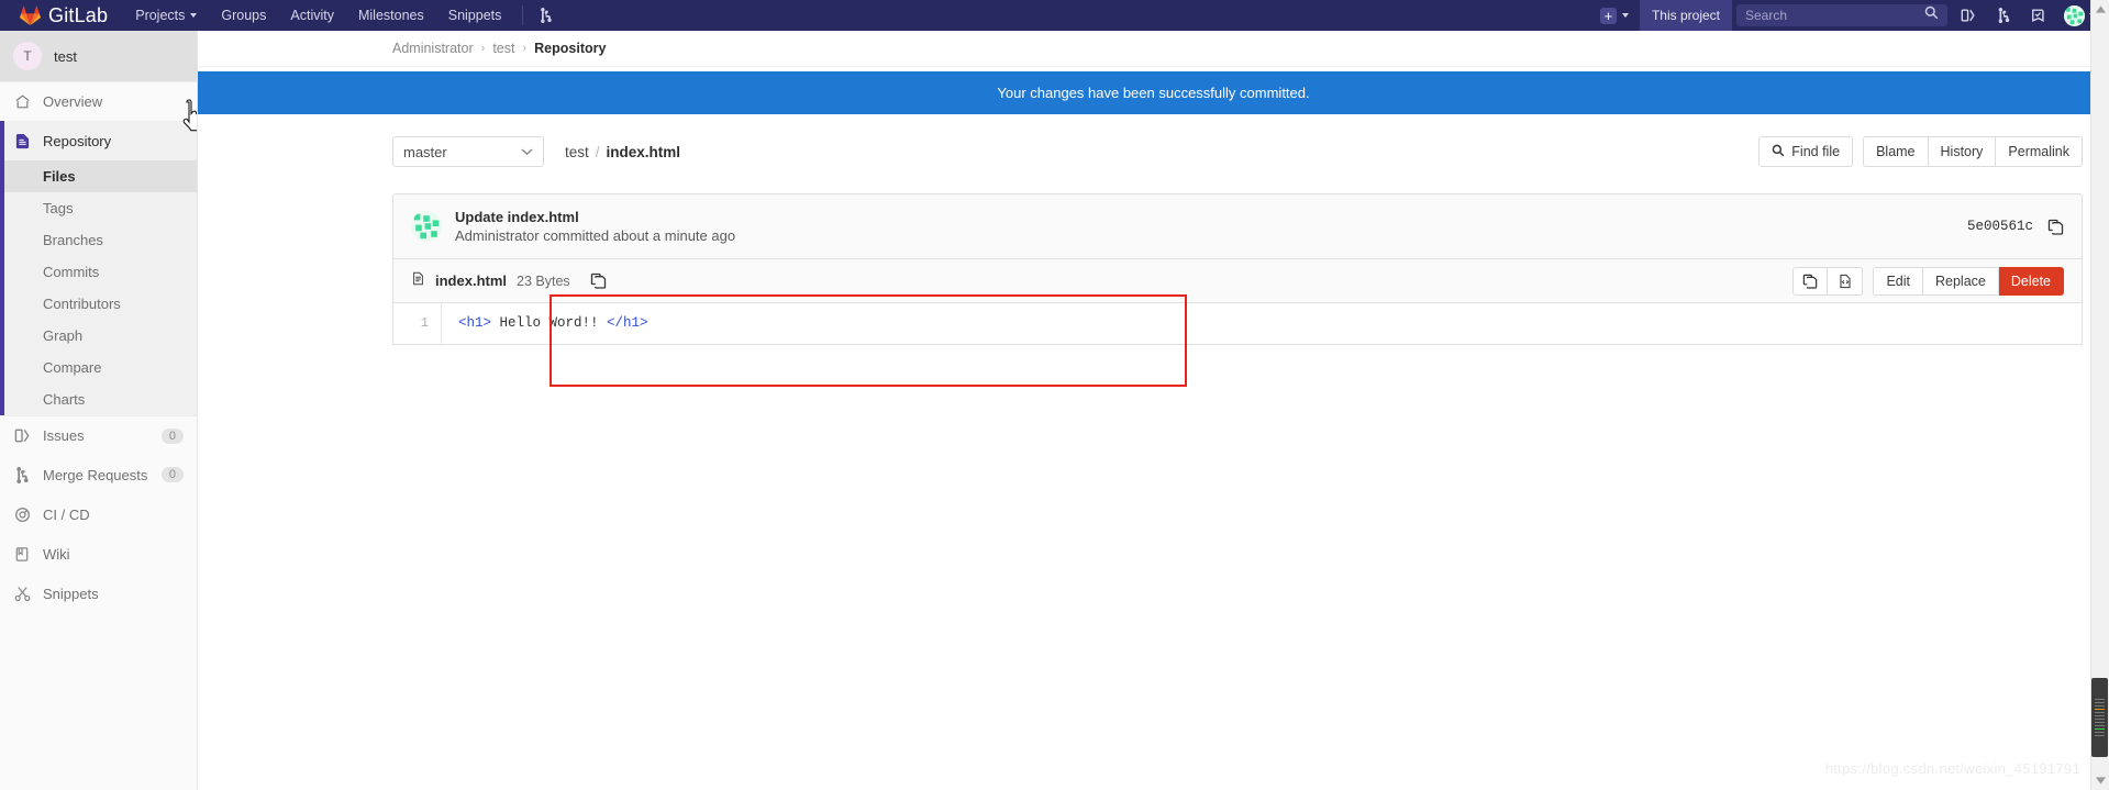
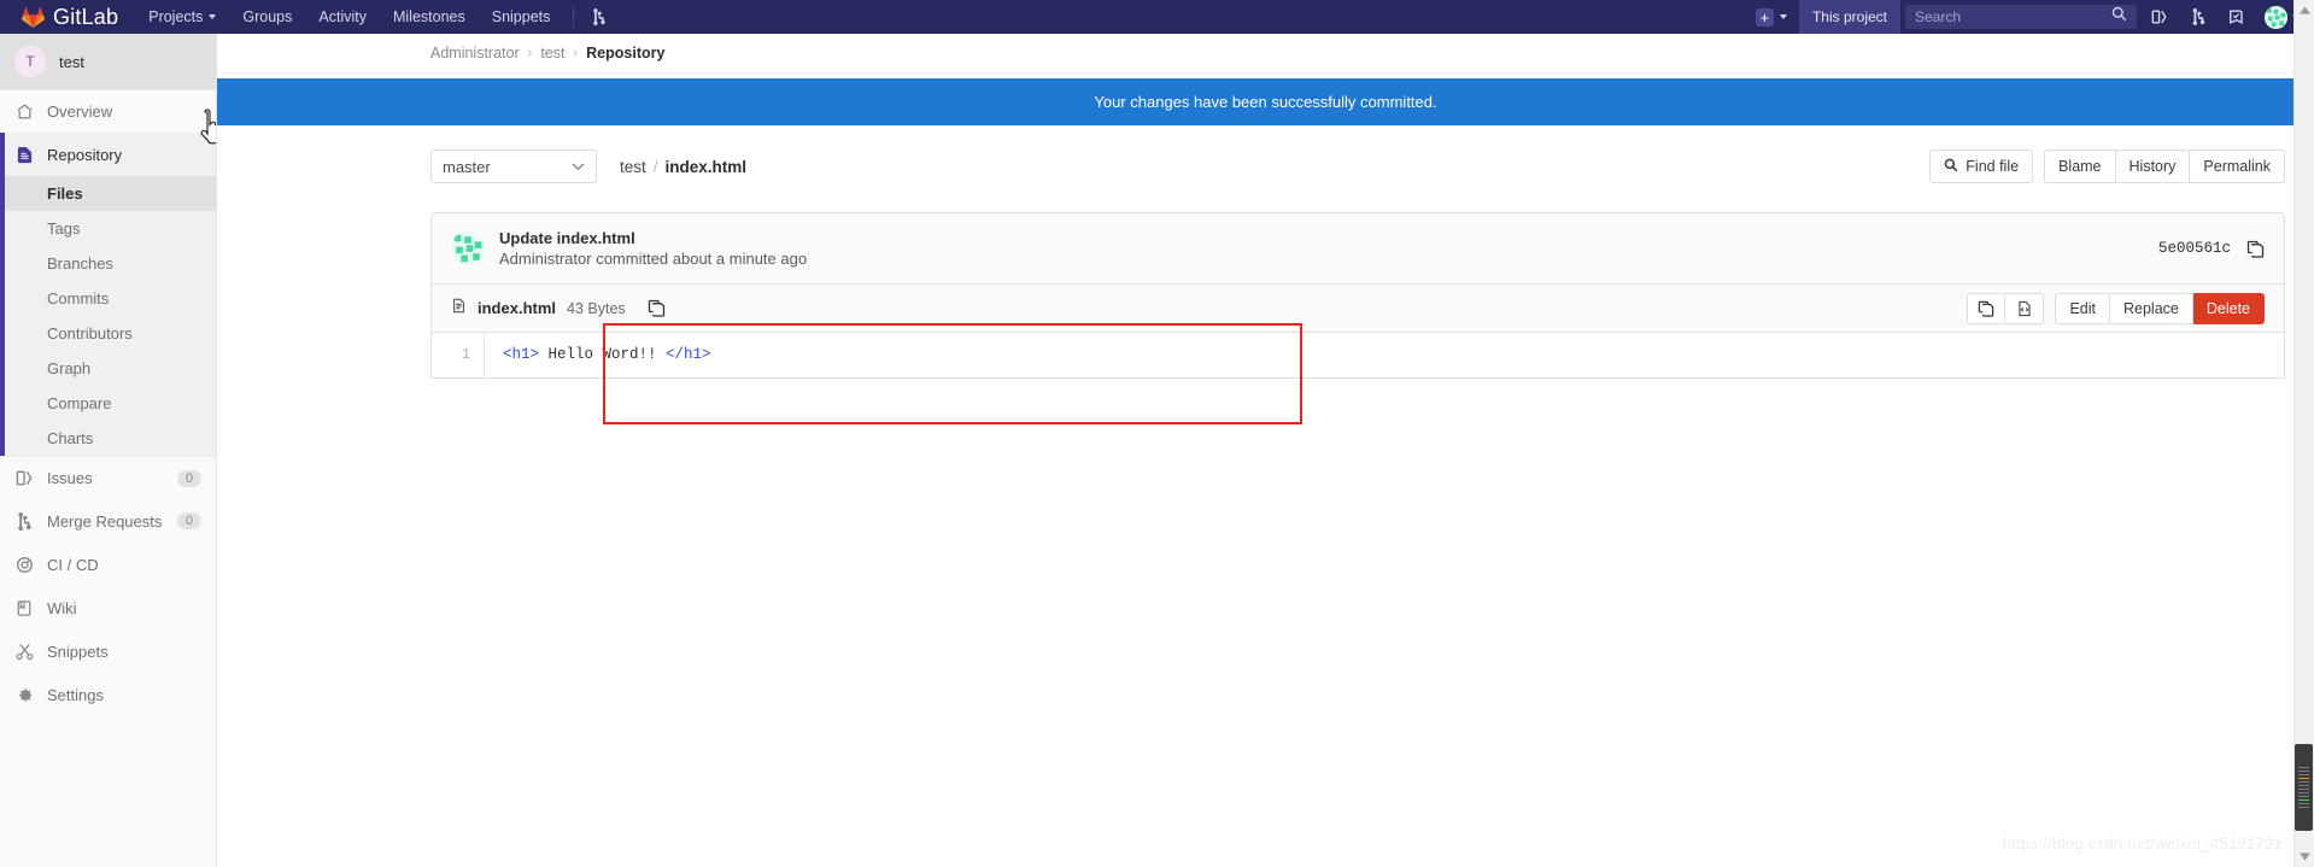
  GitLab
  Projects
  Groups
  Activity
  Milestones
  Snippets
  +
  This project
  Search
  T
  test
  Overview
  Repository
  Files
  Tags
  Branches
  Commits
  Contributors
  Graph
  Compare
  Charts
  Issues
  0
  Merge Requests
  0
  CI / CD
  Wiki
  Snippets
+ Settings
  Administrator
  ›
  test
  ›
  Repository
  Your changes have been successfully committed.
  master
  test
  /
  index.html
  Find file
  Blame
  History
  Permalink
  Update index.html
  Administrator committed about a minute ago
  5e00561c
  index.html
- 23 Bytes
+ 43 Bytes
  Edit
  Replace
  Delete
  1
  <h1> Hello Word!! </h1>
